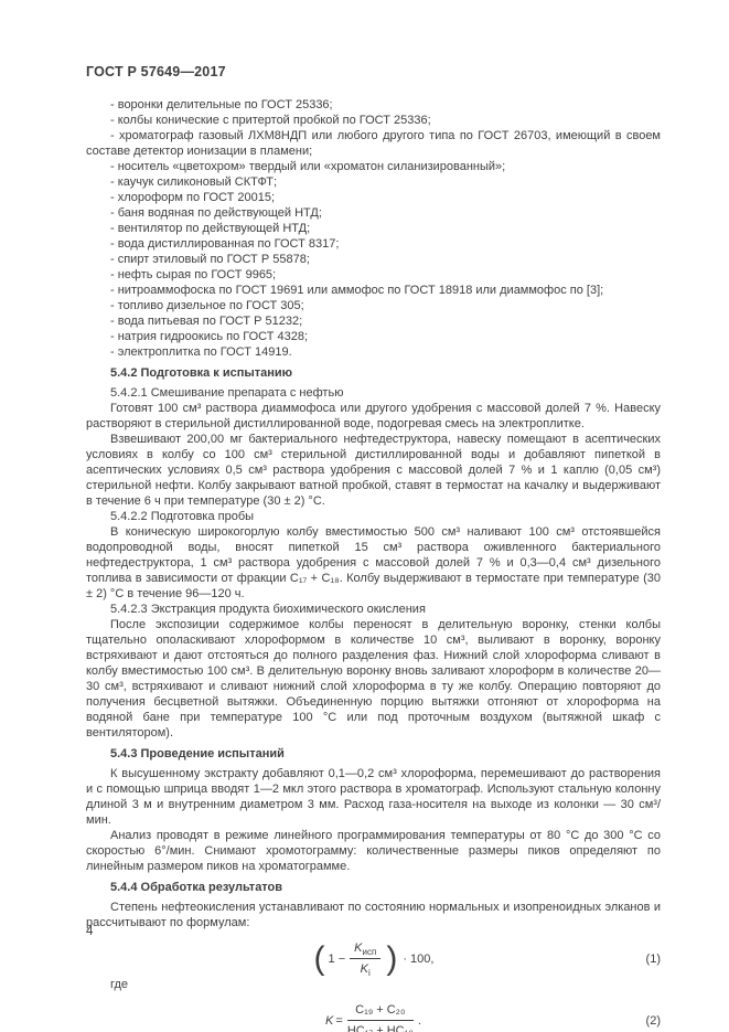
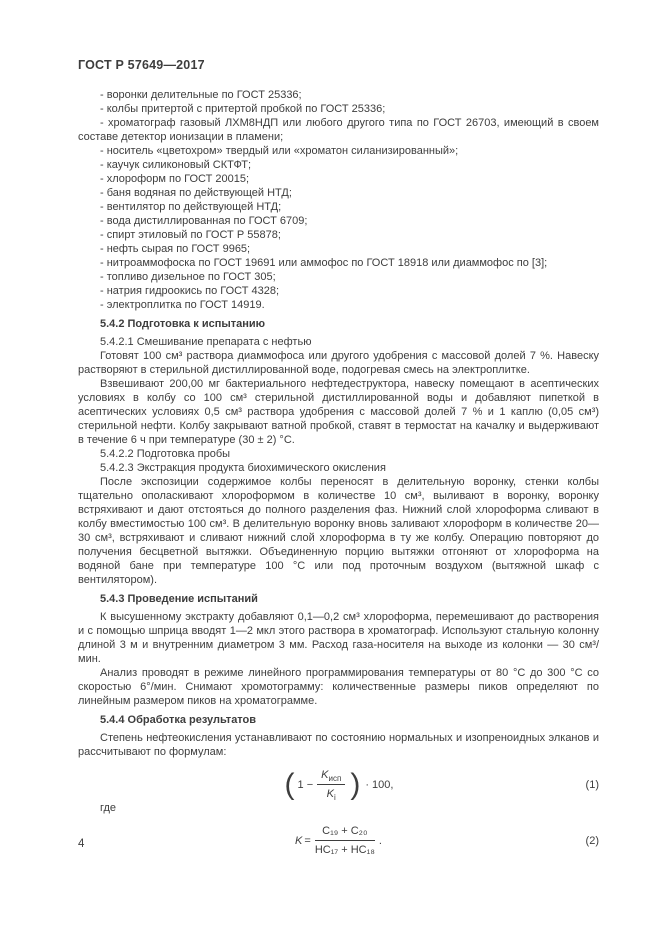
  ГОСТ Р 57649—2017
  - воронки делительные по ГОСТ 25336;
- - колбы конические с притертой пробкой по ГОСТ 25336;
+ - колбы притертой с притертой пробкой по ГОСТ 25336;
  - хроматограф газовый ЛХМ8НДП или любого другого типа по ГОСТ 26703, имеющий в своем составе детектор ионизации в пламени;
  - носитель «цветохром» твердый или «хроматон силанизированный»;
  - каучук силиконовый СКТФТ;
  - хлороформ по ГОСТ 20015;
  - баня водяная по действующей НТД;
  - вентилятор по действующей НТД;
- - вода дистиллированная по ГОСТ 8317;
+ - вода дистиллированная по ГОСТ 6709;
  - спирт этиловый по ГОСТ Р 55878;
  - нефть сырая по ГОСТ 9965;
  - нитроаммофоска по ГОСТ 19691 или аммофос по ГОСТ 18918 или диаммофос по [3];
  - топливо дизельное по ГОСТ 305;
- - вода питьевая по ГОСТ Р 51232;
  - натрия гидроокись по ГОСТ 4328;
  - электроплитка по ГОСТ 14919.
  5.4.2 Подготовка к испытанию
  5.4.2.1 Смешивание препарата с нефтью
  Готовят 100 см³ раствора диаммофоса или другого удобрения с массовой долей 7 %. Навеску растворяют в стерильной дистиллированной воде, подогревая смесь на электроплитке.
  Взвешивают 200,00 мг бактериального нефтедеструктора, навеску помещают в асептических условиях в колбу со 100 см³ стерильной дистиллированной воды и добавляют пипеткой в асептических условиях 0,5 см³ раствора удобрения с массовой долей 7 % и 1 каплю (0,05 см³) стерильной нефти. Колбу закрывают ватной пробкой, ставят в термостат на качалку и выдерживают в течение 6 ч при температуре (30 ± 2) °С.
  5.4.2.2 Подготовка пробы
- В коническую широкогорлую колбу вместимостью 500 см³ наливают 100 см³ отстоявшейся водопроводной воды, вносят пипеткой 15 см³ раствора оживленного бактериального нефтедеструктора, 1 см³ раствора удобрения с массовой долей 7 % и 0,3—0,4 см³ дизельного топлива в зависимости от фракции C₁₇ + C₁₈. Колбу выдерживают в термостате при температуре (30 ± 2) °С в течение 96—120 ч.
  5.4.2.3 Экстракция продукта биохимического окисления
  После экспозиции содержимое колбы переносят в делительную воронку, стенки колбы тщательно ополаскивают хлороформом в количестве 10 см³, выливают в воронку, воронку встряхивают и дают отстояться до полного разделения фаз. Нижний слой хлороформа сливают в колбу вместимостью 100 см³. В делительную воронку вновь заливают хлороформ в количестве 20—30 см³, встряхивают и сливают нижний слой хлороформа в ту же колбу. Операцию повторяют до получения бесцветной вытяжки. Объединенную порцию вытяжки отгоняют от хлороформа на водяной бане при температуре 100 °С или под проточным воздухом (вытяжной шкаф с вентилятором).
  5.4.3 Проведение испытаний
  К высушенному экстракту добавляют 0,1—0,2 см³ хлороформа, перемешивают до растворения и с помощью шприца вводят 1—2 мкл этого раствора в хроматограф. Используют стальную колонну длиной 3 м и внутренним диаметром 3 мм. Расход газа-носителя на выходе из колонки — 30 см³/мин.
  Анализ проводят в режиме линейного программирования температуры от 80 °С до 300 °С со скоростью 6°/мин. Снимают хромотограмму: количественные размеры пиков определяют по линейным размером пиков на хроматограмме.
  5.4.4 Обработка результатов
  Степень нефтеокисления устанавливают по состоянию нормальных и изопреноидных элканов и рассчитывают по формулам:
  (
  1 −
  Kисп
  Ki
  )
  · 100,
  (1)
  где
  K
  =
  C₁₉ + C₂₀
  HC₁₇ + HC₁₈
  .
  (2)
  4
